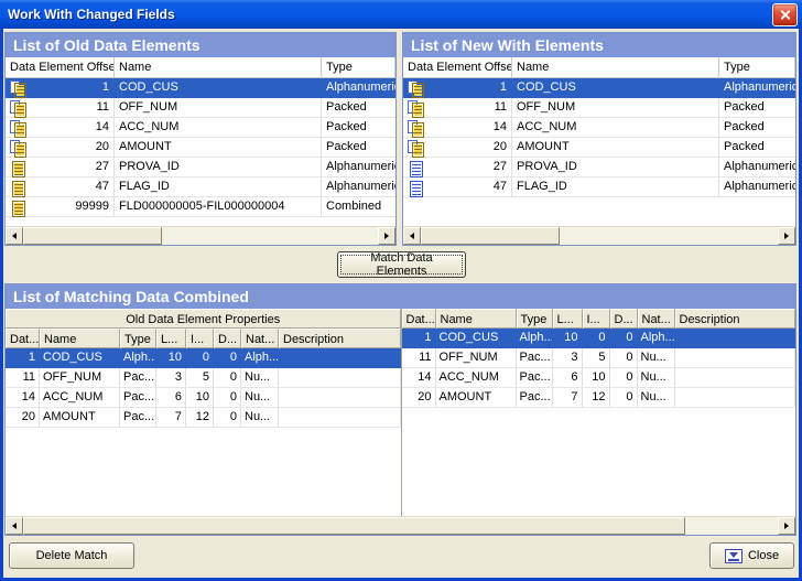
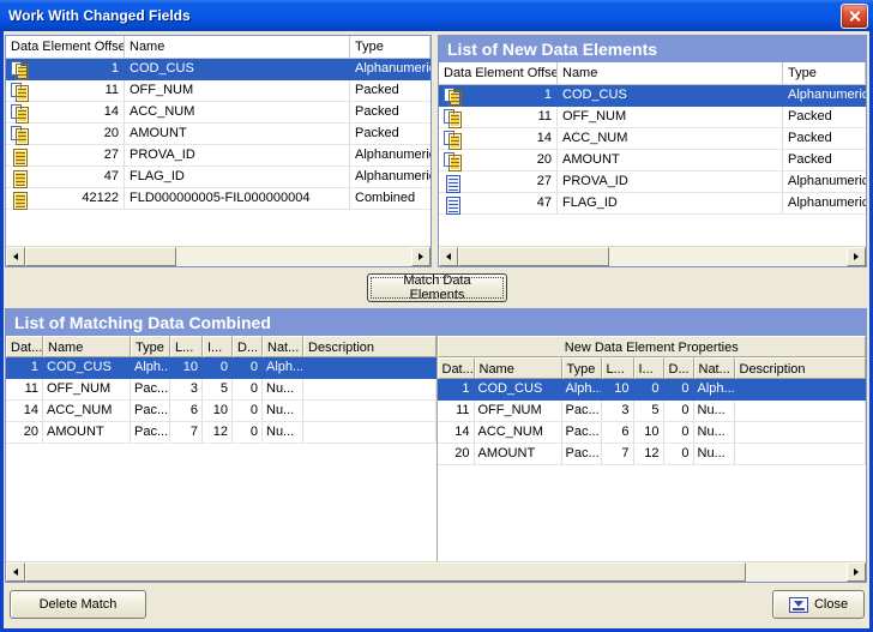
  Work With Changed Fields
- List of Old Data Elements
  Data Element Offse
  Name
  Type
  1
  COD_CUS
  Alphanumeri
  11
  OFF_NUM
  Packed
  14
  ACC_NUM
  Packed
  20
  AMOUNT
  Packed
  27
  PROVA_ID
  Alphanumeri
  47
  FLAG_ID
  Alphanumeri
- 99999
+ 42122
  FLD000000005-FIL000000004
  Combined
- List of New With Elements
+ List of New Data Elements
  Data Element Offse
  Name
  Type
  1
  COD_CUS
  Alphanumeric
  11
  OFF_NUM
  Packed
  14
  ACC_NUM
  Packed
  20
  AMOUNT
  Packed
  27
  PROVA_ID
  Alphanumeric
  47
  FLAG_ID
  Alphanumeric
  Match Data Elements
  List of Matching Data Combined
- Old Data Element Properties
  Dat...
  Name
  Type
  L...
  I...
  D...
  Nat...
  Description
  1
  COD_CUS
  Alph...
  10
  0
  0
  Alph...
  11
  OFF_NUM
  Pac...
  3
  5
  0
  Nu...
  14
  ACC_NUM
  Pac...
  6
  10
  0
  Nu...
  20
  AMOUNT
  Pac...
  7
  12
  0
  Nu...
+ New Data Element Properties
  Dat...
  Name
  Type
  L...
  I...
  D...
  Nat...
  Description
  1
  COD_CUS
  Alph...
  10
  0
  0
  Alph...
  11
  OFF_NUM
  Pac...
  3
  5
  0
  Nu...
  14
  ACC_NUM
  Pac...
  6
  10
  0
  Nu...
  20
  AMOUNT
  Pac...
  7
  12
  0
  Nu...
  Delete Match
  Close
